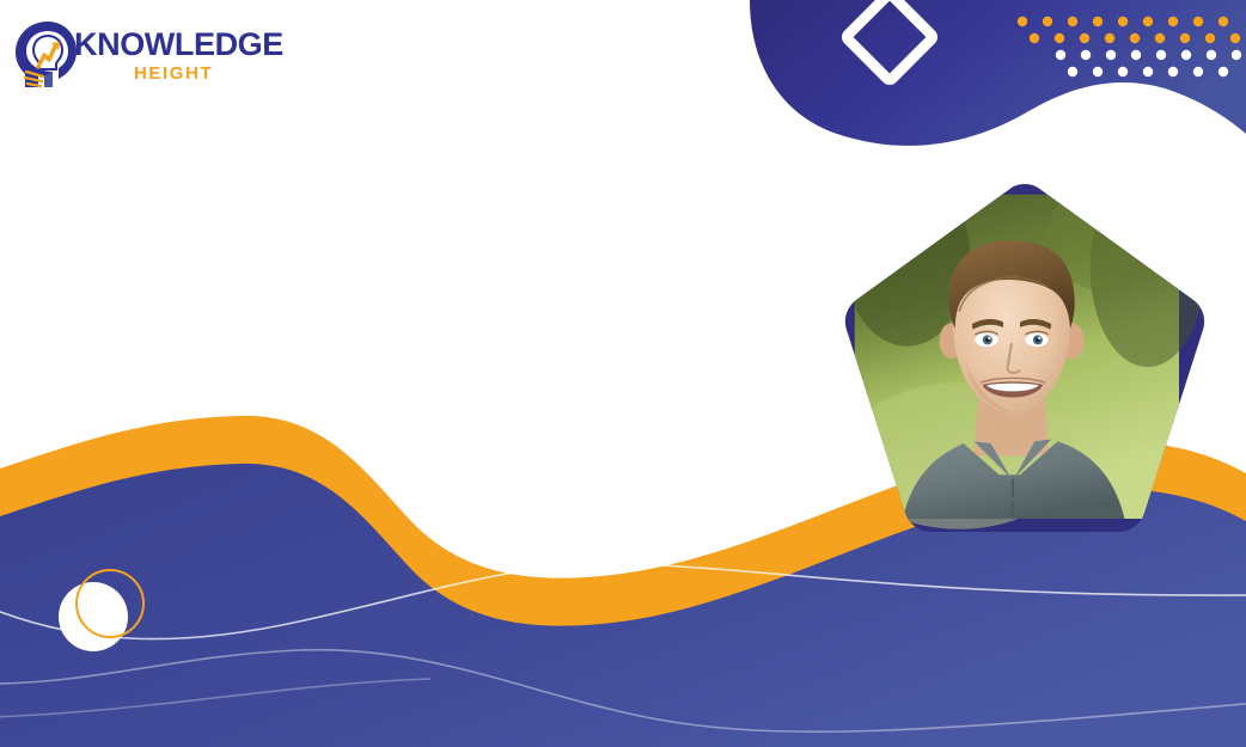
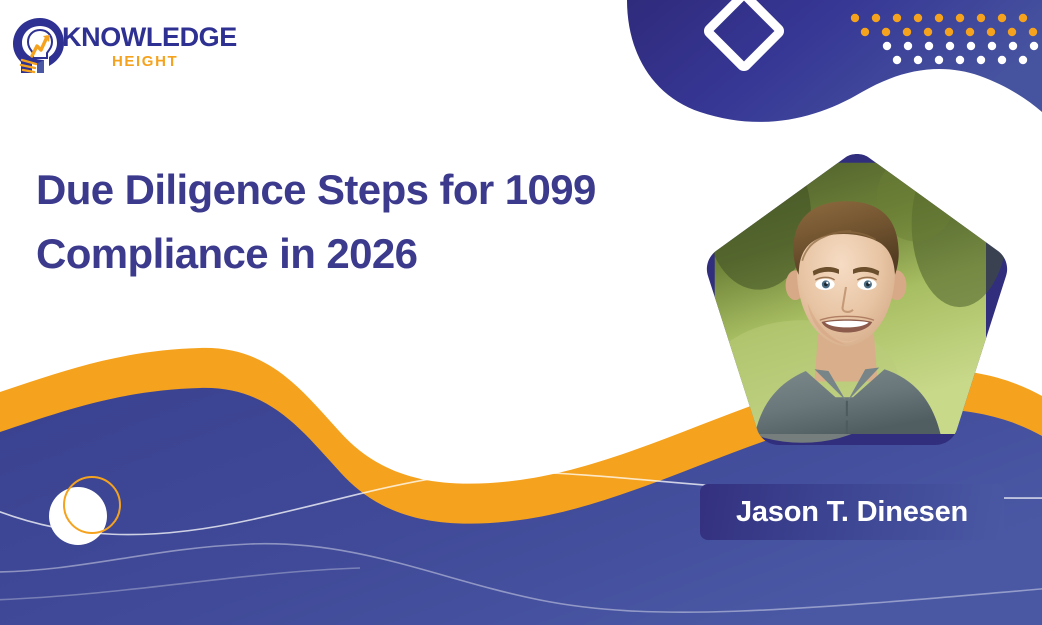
  KNOWLEDGE
  HEIGHT
+ Due Diligence Steps for 1099 Compliance in 2026
+ Jason T. Dinesen
